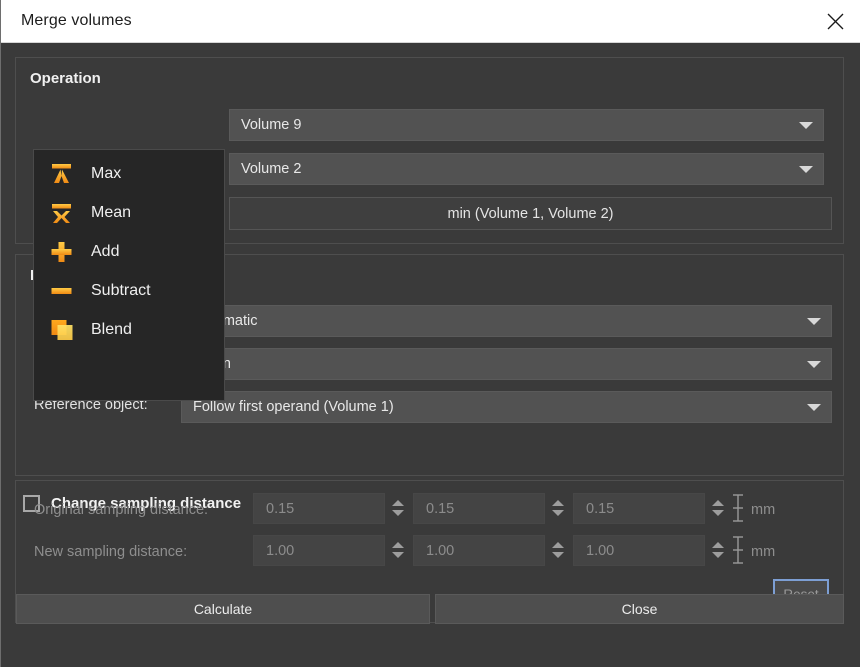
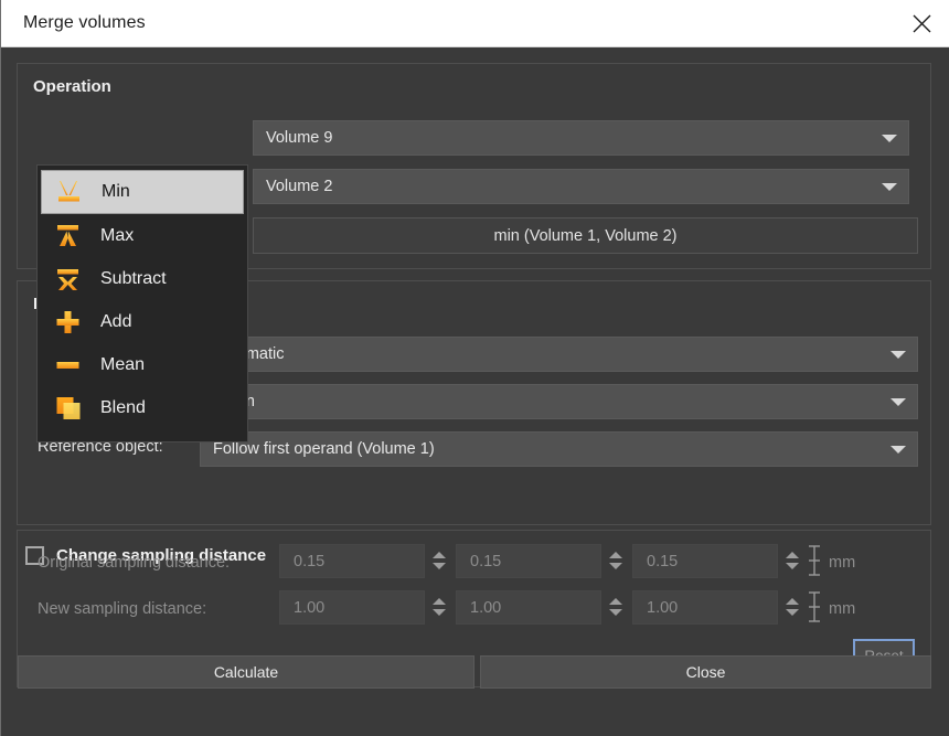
  Merge volumes
  Operation
  Volume 9
  Volume 2
  min (Volume 1, Volume 2)
  Reference object:
  Follow first operand (Volume 1)
  Change sampling distance
  Original sampling distance:
  0.15
  0.15
  0.15
  mm
  New sampling distance:
  1.00
  1.00
  1.00
  mm
  Calculate
  Close
+ Min
  Max
- Mean
+ Subtract
  Add
- Subtract
+ Mean
  Blend
